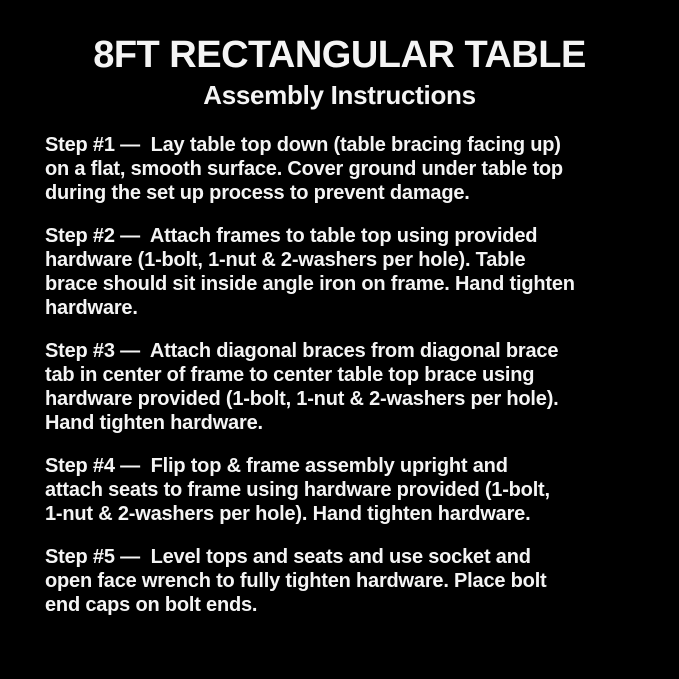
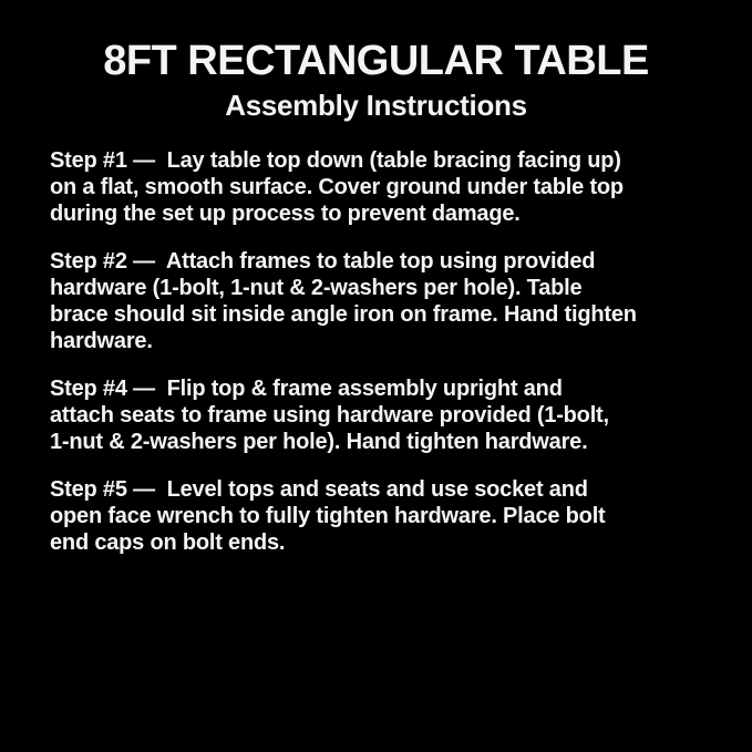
  8FT RECTANGULAR TABLE
  Assembly Instructions
  Step #1 — Lay table top down (table bracing facing up)
  on a flat, smooth surface. Cover ground under table top
  during the set up process to prevent damage.
  Step #2 — Attach frames to table top using provided
  hardware (1-bolt, 1-nut & 2-washers per hole). Table
  brace should sit inside angle iron on frame. Hand tighten
  hardware.
- Step #3 — Attach diagonal braces from diagonal brace
- tab in center of frame to center table top brace using
- hardware provided (1-bolt, 1-nut & 2-washers per hole).
- Hand tighten hardware.
  Step #4 — Flip top & frame assembly upright and
  attach seats to frame using hardware provided (1-bolt,
  1-nut & 2-washers per hole). Hand tighten hardware.
  Step #5 — Level tops and seats and use socket and
  open face wrench to fully tighten hardware. Place bolt
  end caps on bolt ends.
